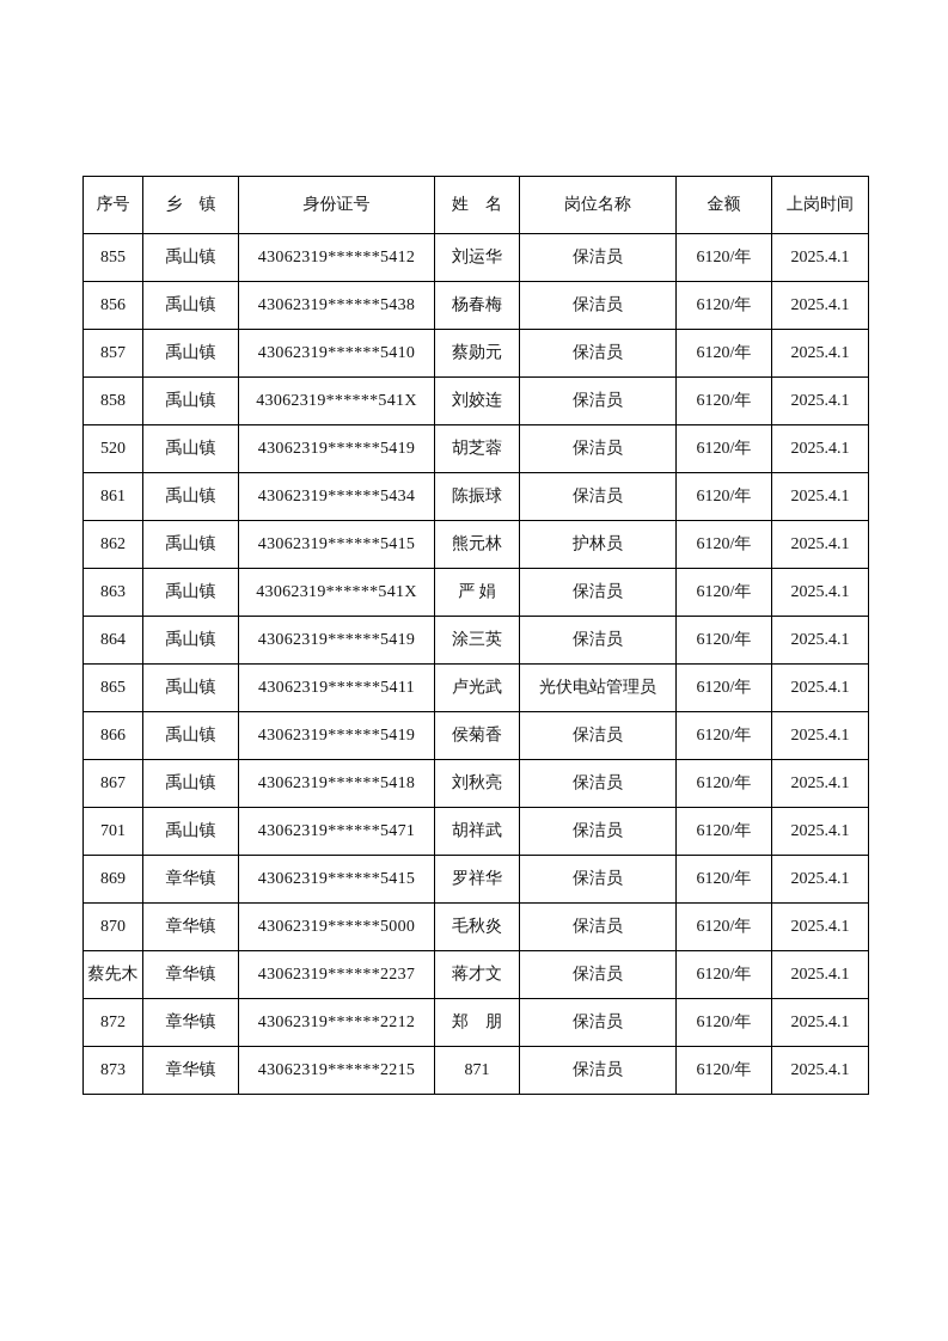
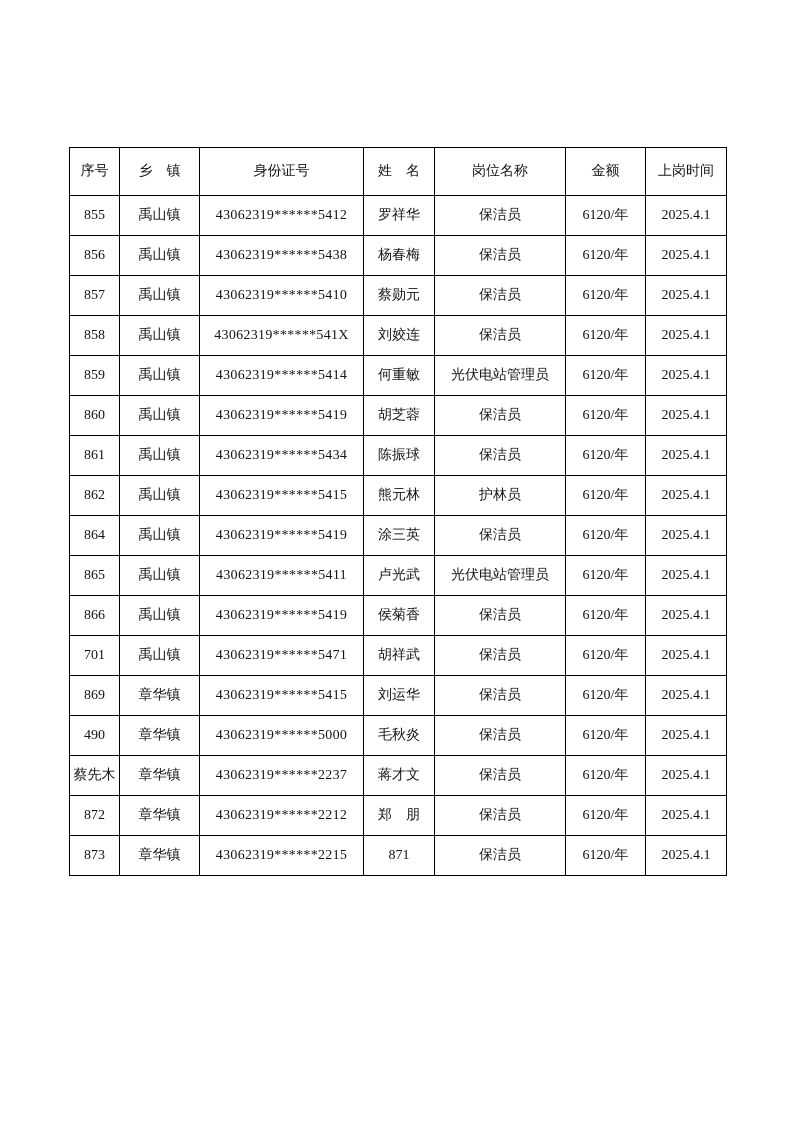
  序号	乡 镇	身份证号	姓 名	岗位名称	金额	上岗时间
- 855	禹山镇	43062319******5412	刘运华	保洁员	6120/年	2025.4.1
+ 855	禹山镇	43062319******5412	罗祥华	保洁员	6120/年	2025.4.1
  856	禹山镇	43062319******5438	杨春梅	保洁员	6120/年	2025.4.1
  857	禹山镇	43062319******5410	蔡勋元	保洁员	6120/年	2025.4.1
  858	禹山镇	43062319******541X	刘姣连	保洁员	6120/年	2025.4.1
+ 859	禹山镇	43062319******5414	何重敏	光伏电站管理员	6120/年	2025.4.1
- 520	禹山镇	43062319******5419	胡芝蓉	保洁员	6120/年	2025.4.1
+ 860	禹山镇	43062319******5419	胡芝蓉	保洁员	6120/年	2025.4.1
  861	禹山镇	43062319******5434	陈振球	保洁员	6120/年	2025.4.1
  862	禹山镇	43062319******5415	熊元林	护林员	6120/年	2025.4.1
- 863	禹山镇	43062319******541X	严 娟	保洁员	6120/年	2025.4.1
  864	禹山镇	43062319******5419	涂三英	保洁员	6120/年	2025.4.1
  865	禹山镇	43062319******5411	卢光武	光伏电站管理员	6120/年	2025.4.1
  866	禹山镇	43062319******5419	侯菊香	保洁员	6120/年	2025.4.1
- 867	禹山镇	43062319******5418	刘秋亮	保洁员	6120/年	2025.4.1
  701	禹山镇	43062319******5471	胡祥武	保洁员	6120/年	2025.4.1
- 869	章华镇	43062319******5415	罗祥华	保洁员	6120/年	2025.4.1
+ 869	章华镇	43062319******5415	刘运华	保洁员	6120/年	2025.4.1
- 870	章华镇	43062319******5000	毛秋炎	保洁员	6120/年	2025.4.1
+ 490	章华镇	43062319******5000	毛秋炎	保洁员	6120/年	2025.4.1
  蔡先木	章华镇	43062319******2237	蒋才文	保洁员	6120/年	2025.4.1
  872	章华镇	43062319******2212	郑 朋	保洁员	6120/年	2025.4.1
  873	章华镇	43062319******2215	871	保洁员	6120/年	2025.4.1
